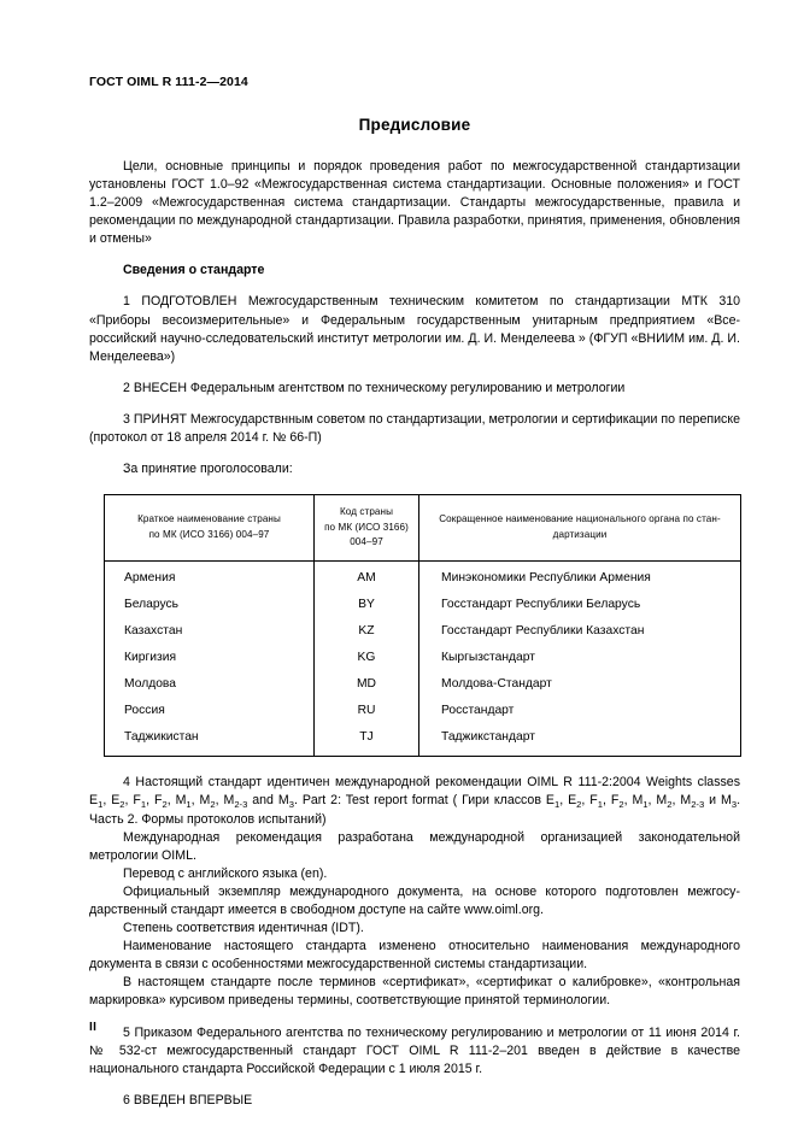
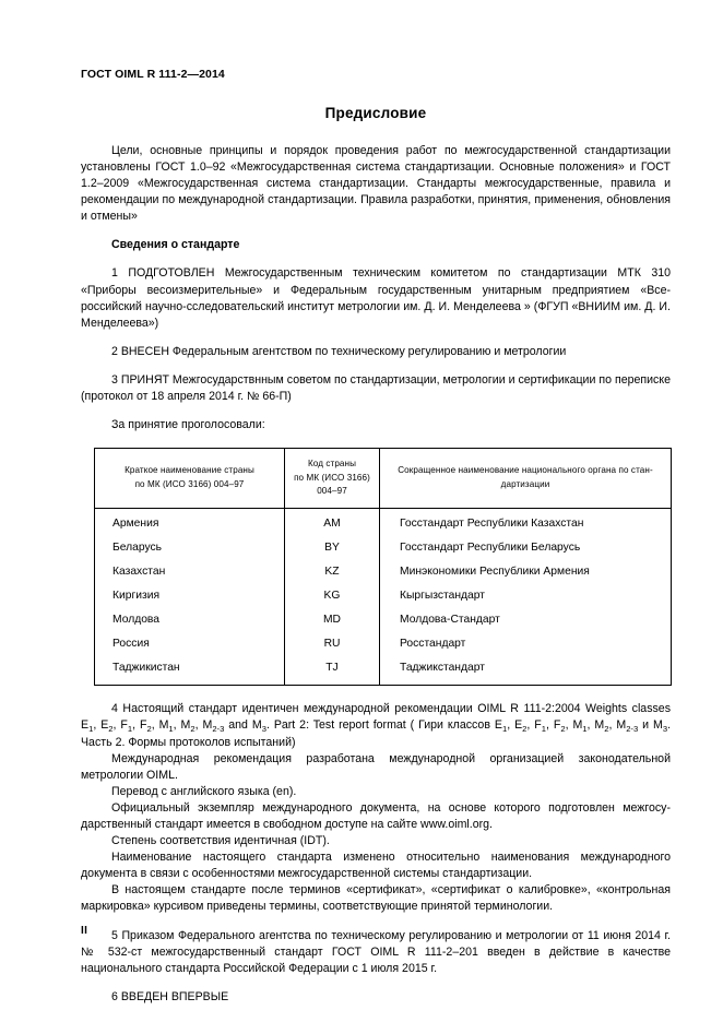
  ГОСТ OIML R 111-2—2014
  Предисловие
  Цели, основные принципы и порядок проведения работ по межгосударственной стандартизации установлены ГОСТ 1.0–92 «Межгосударственная система стандартизации. Основные положения» и ГОСТ 1.2–2009 «Межгосударственная система стандартизации. Стандарты межгосударственные, правила и рекомендации по международной стандартизации. Правила разработки, принятия, приме­нения, обновления и отмены»
  Сведения о стандарте
  1 ПОДГОТОВЛЕН Межгосударственным техническим комитетом по стандартизации МТК 310 «Приборы весоизмерительные» и Федеральным государственным унитарным предприятием «Все­российский научно-сследовательский институт метрологии им. Д. И. Менделеева » (ФГУП «ВНИИМ им. Д. И. Менделеева»)
  2 ВНЕСЕН Федеральным агентством по техническому регулированию и метрологии
  3 ПРИНЯТ Межгосударствнным советом по стандартизации, метрологии и сертификации по пе­реписке (протокол от 18 апреля 2014 г. № 66-П)
  За принятие проголосовали:
  Краткое наименование страны по МК (ИСО 3166) 004–97	Код страны по МК (ИСО 3166) 004–97	Сокращенное наименование национального органа по стан- дартизации
- Армения	AM	Минэкономики Республики Армения
+ Армения	AM	Госстандарт Республики Казахстан
  Беларусь	BY	Госстандарт Республики Беларусь
- Казахстан	KZ	Госстандарт Республики Казахстан
+ Казахстан	KZ	Минэкономики Республики Армения
  Киргизия	KG	Кыргызстандарт
  Молдова	MD	Молдова-Стандарт
  Россия	RU	Росстандарт
  Таджикистан	TJ	Таджикстандарт
  4 Настоящий стандарт идентичен международной рекомендации OIML R 111-2:2004 Weights classes E1, E2, F1, F2, M1, M2, M2-3 and M3. Part 2: Test report format ( Гири классов E1, E2, F1, F2, M1, M2, M2-3 и M3. Часть 2. Формы протоколов испытаний)
  Международная рекомендация разработана международной организацией законодательной метрологии OIML.
  Перевод с английского языка (en).
  Официальный экземпляр международного документа, на основе которого подготовлен межгосу­дарственный стандарт имеется в свободном доступе на сайте www.oiml.org.
  Степень соответствия идентичная (IDT).
  Наименование настоящего стандарта изменено относительно наименования международного документа в связи с особенностями межгосударственной системы стандартизации.
  В настоящем стандарте после терминов «сертификат», «сертификат о калибровке», «контроль­ная маркировка» курсивом приведены термины, соответствующие принятой терминологии.
  5 Приказом Федерального агентства по техническому регулированию и метрологии от 11 июня 2014 г. № 532-ст межгосударственный стандарт ГОСТ OIML R 111-2–201 введен в действие в каче­стве национального стандарта Российской Федерации с 1 июля 2015 г.
  6 ВВЕДЕН ВПЕРВЫЕ
  II
